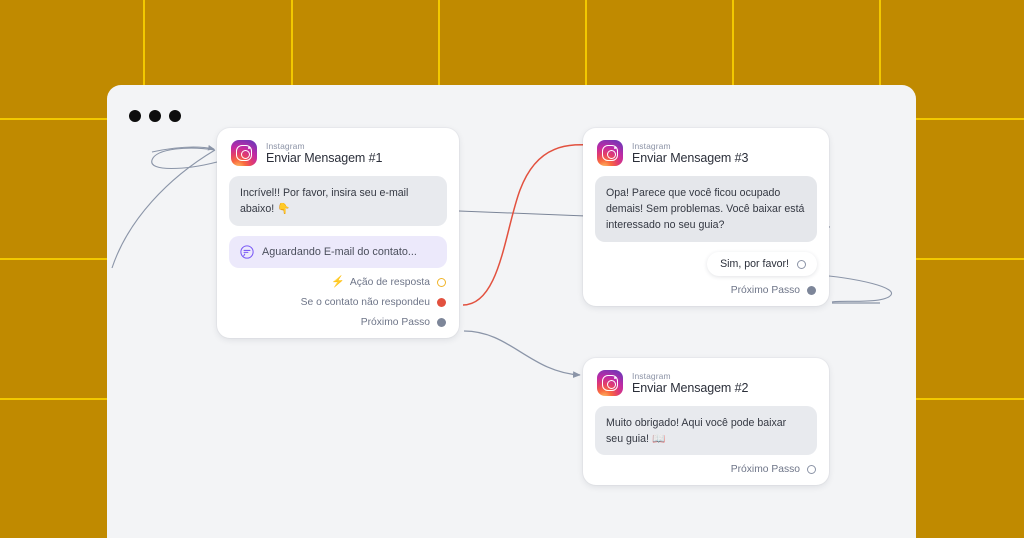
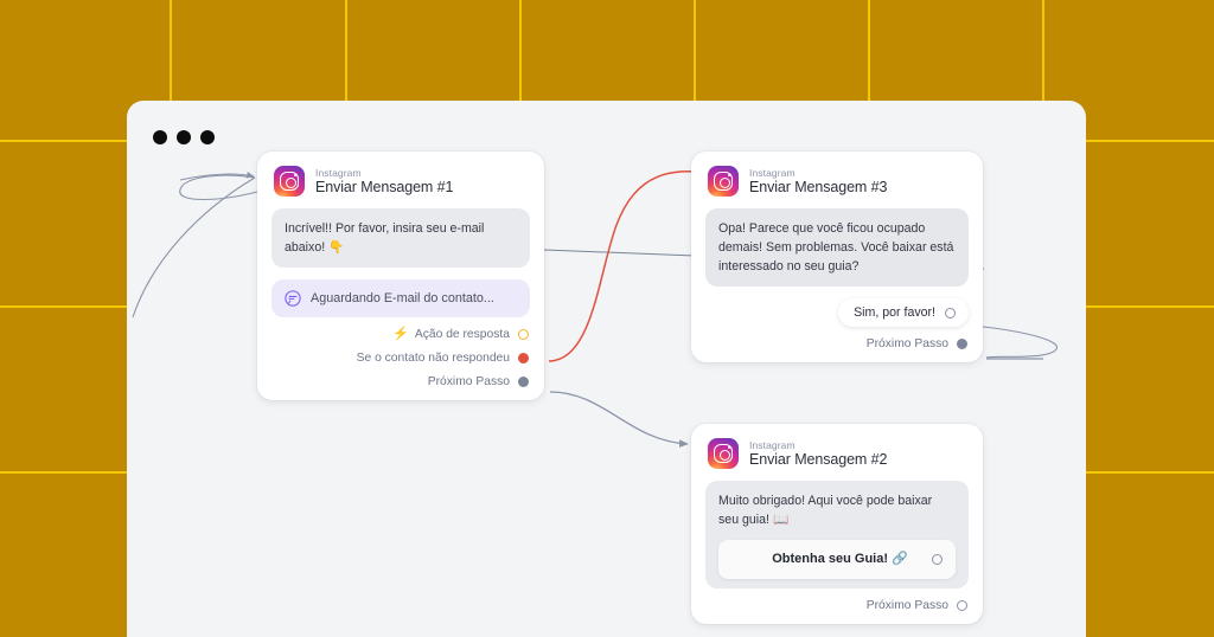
  Instagram
  Enviar Mensagem #1
  Incrível!! Por favor, insira seu e-mail abaixo! 👇
  Aguardando E-mail do contato...
  ⚡
  Ação de resposta
  Se o contato não respondeu
  Próximo Passo
  Instagram
  Enviar Mensagem #3
  Opa! Parece que você ficou ocupado demais! Sem problemas. Você baixar está interessado no seu guia?
  Sim, por favor!
  Próximo Passo
  Instagram
  Enviar Mensagem #2
  Muito obrigado! Aqui você pode baixar seu guia! 📖
+ Obtenha seu Guia! 🔗
  Próximo Passo
